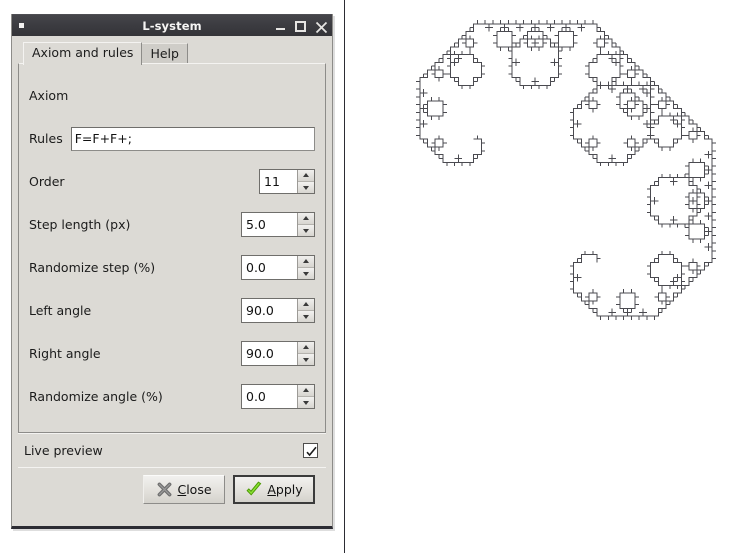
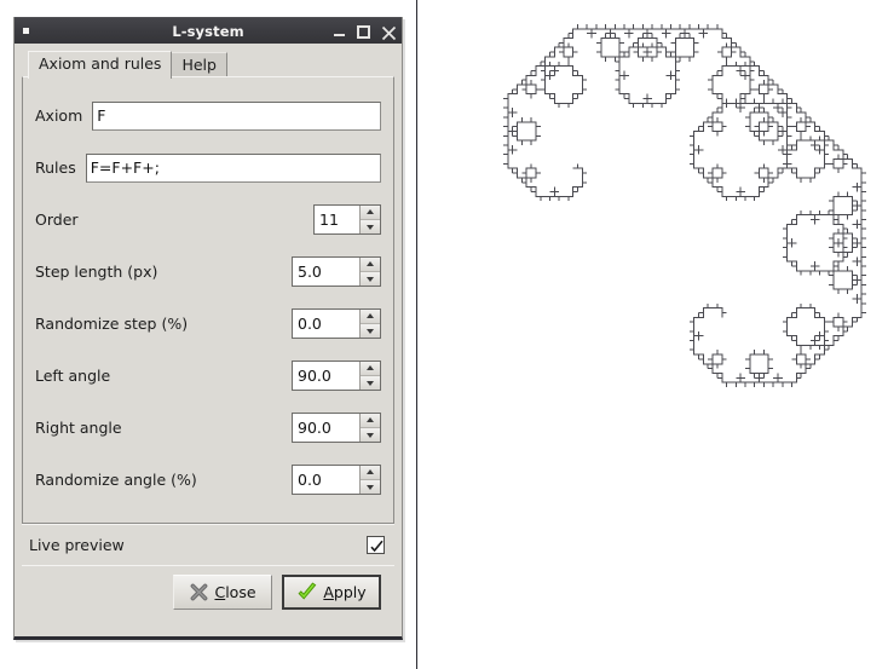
  L-system
  Axiom and rules
  Help
  Axiom
+ F
  Rules
  F=F+F+;
  Order
  11
  Step length (px)
  5.0
  Randomize step (%)
  0.0
  Left angle
  90.0
  Right angle
  90.0
  Randomize angle (%)
  0.0
  Live preview
  Close
  Apply
